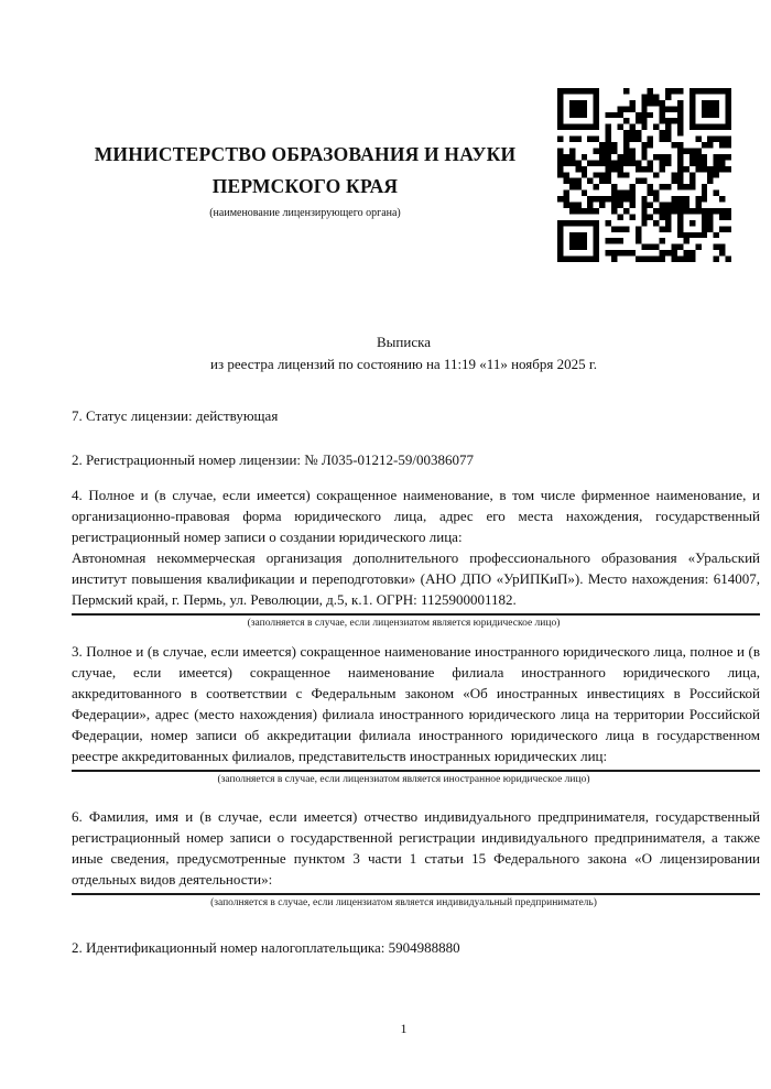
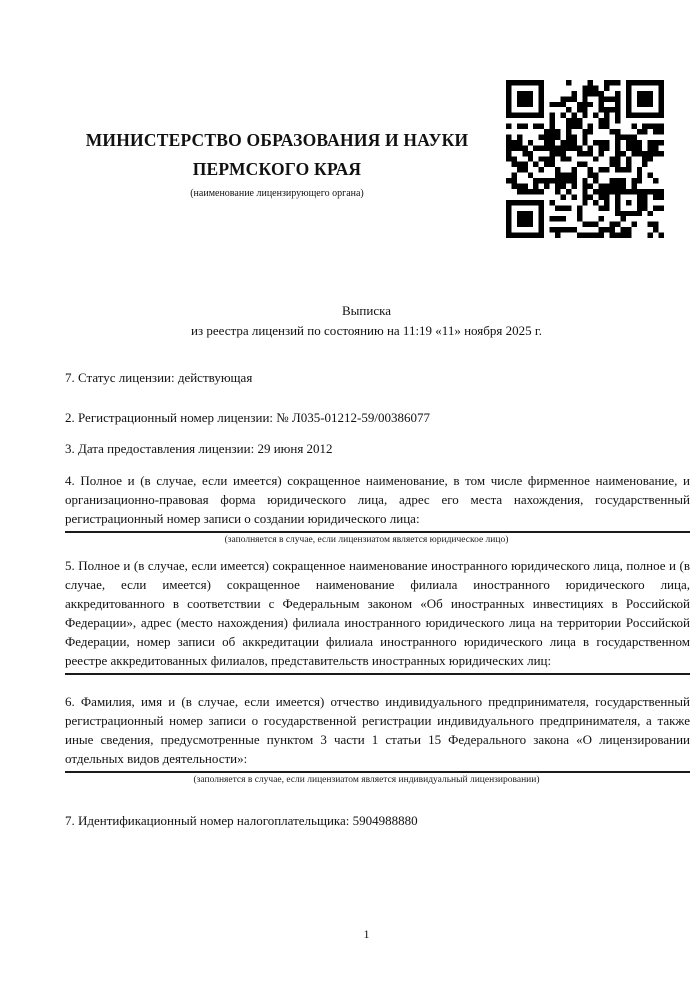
  МИНИСТЕРСТВО ОБРАЗОВАНИЯ И НАУКИ
  ПЕРМСКОГО КРАЯ
  (наименование лицензирующего органа)
  Выписка
  из реестра лицензий по состоянию на 11:19 «11» ноября 2025 г.
  7. Статус лицензии: действующая
  2. Регистрационный номер лицензии: № Л035-01212-59/00386077
+ 3. Дата предоставления лицензии: 29 июня 2012
  4. Полное и (в случае, если имеется) сокращенное наименование, в том числе фирменное наименование, и организационно-правовая форма юридического лица, адрес его места нахождения, государственный регистрационный номер записи о создании юридического лица:
- Автономная некоммерческая организация дополнительного профессионального образования «Уральский институт повышения квалификации и переподготовки» (АНО ДПО «УрИПКиП»). Место нахождения: 614007, Пермский край, г. Пермь, ул. Революции, д.5, к.1. ОГРН: 1125900001182.
  (заполняется в случае, если лицензиатом является юридическое лицо)
- 3. Полное и (в случае, если имеется) сокращенное наименование иностранного юридического лица, полное и (в случае, если имеется) сокращенное наименование филиала иностранного юридического лица, аккредитованного в соответствии с Федеральным законом «Об иностранных инвестициях в Российской Федерации», адрес (место нахождения) филиала иностранного юридического лица на территории Российской Федерации, номер записи об аккредитации филиала иностранного юридического лица в государственном реестре аккредитованных филиалов, представительств иностранных юридических лиц:
+ 5. Полное и (в случае, если имеется) сокращенное наименование иностранного юридического лица, полное и (в случае, если имеется) сокращенное наименование филиала иностранного юридического лица, аккредитованного в соответствии с Федеральным законом «Об иностранных инвестициях в Российской Федерации», адрес (место нахождения) филиала иностранного юридического лица на территории Российской Федерации, номер записи об аккредитации филиала иностранного юридического лица в государственном реестре аккредитованных филиалов, представительств иностранных юридических лиц:
- (заполняется в случае, если лицензиатом является иностранное юридическое лицо)
  6. Фамилия, имя и (в случае, если имеется) отчество индивидуального предпринимателя, государственный регистрационный номер записи о государственной регистрации индивидуального предпринимателя, а также иные сведения, предусмотренные пунктом 3 части 1 статьи 15 Федерального закона «О лицензировании отдельных видов деятельности»:
- (заполняется в случае, если лицензиатом является индивидуальный предприниматель)
+ (заполняется в случае, если лицензиатом является индивидуальный лицензировании)
- 2. Идентификационный номер налогоплательщика: 5904988880
+ 7. Идентификационный номер налогоплательщика: 5904988880
  1
